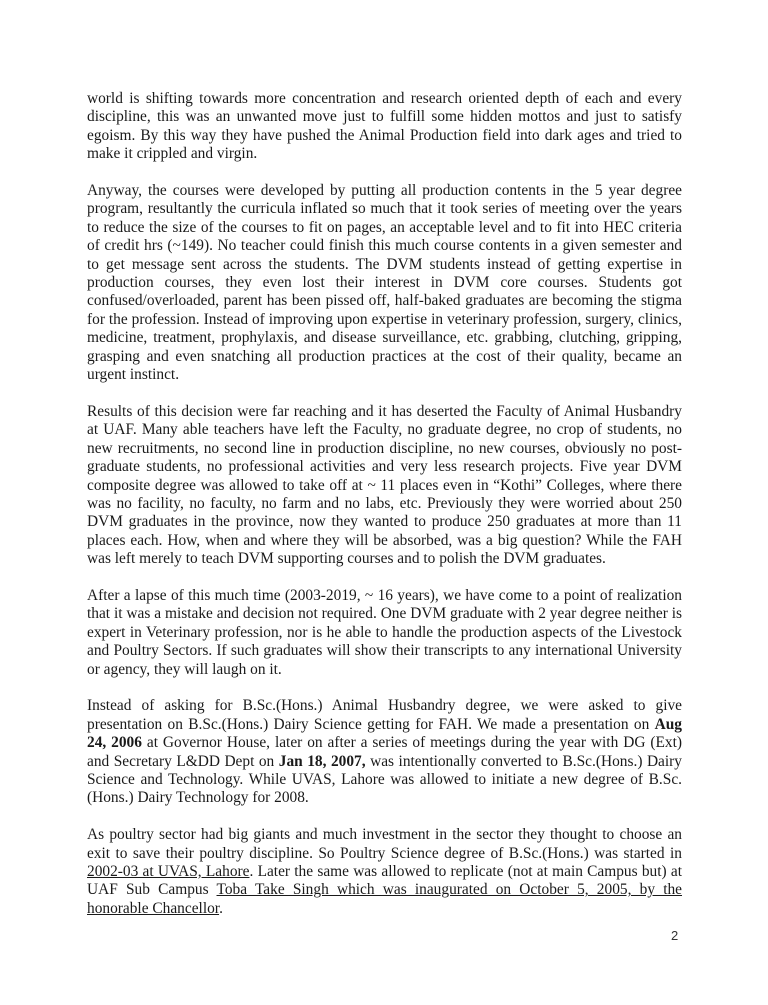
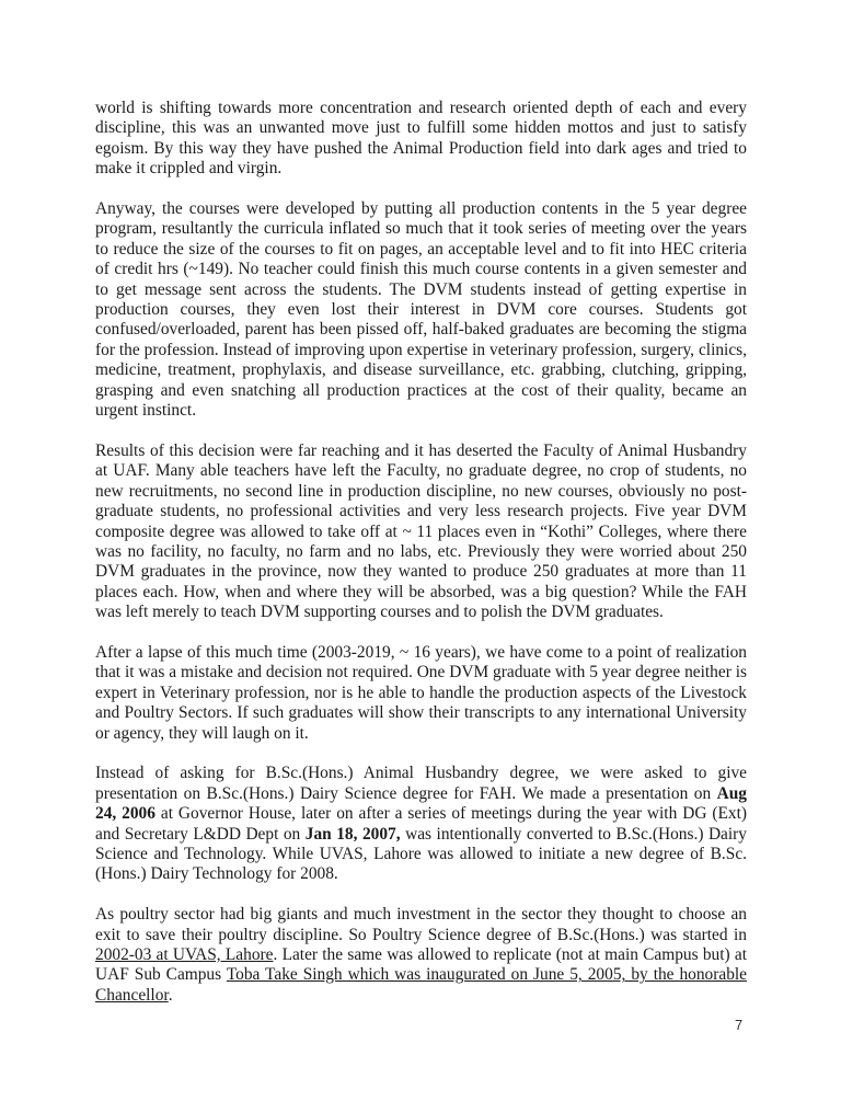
  world is shifting towards more concentration and research oriented depth of each and every discipline, this was an unwanted move just to fulfill some hidden mottos and just to satisfy egoism. By this way they have pushed the Animal Production field into dark ages and tried to make it crippled and virgin.
  Anyway, the courses were developed by putting all production contents in the 5 year degree program, resultantly the curricula inflated so much that it took series of meeting over the years to reduce the size of the courses to fit on pages, an acceptable level and to fit into HEC criteria of credit hrs (~149). No teacher could finish this much course contents in a given semester and to get message sent across the students. The DVM students instead of getting expertise in production courses, they even lost their interest in DVM core courses. Students got confused/overloaded, parent has been pissed off, half-baked graduates are becoming the stigma for the profession. Instead of improving upon expertise in veterinary profession, surgery, clinics, medicine, treatment, prophylaxis, and disease surveillance, etc. grabbing, clutching, gripping, grasping and even snatching all production practices at the cost of their quality, became an urgent instinct.
  Results of this decision were far reaching and it has deserted the Faculty of Animal Husbandry at UAF. Many able teachers have left the Faculty, no graduate degree, no crop of students, no new recruitments, no second line in production discipline, no new courses, obviously no post-graduate students, no professional activities and very less research projects. Five year DVM composite degree was allowed to take off at ~ 11 places even in “Kothi” Colleges, where there was no facility, no faculty, no farm and no labs, etc. Previously they were worried about 250 DVM graduates in the province, now they wanted to produce 250 graduates at more than 11 places each. How, when and where they will be absorbed, was a big question? While the FAH was left merely to teach DVM supporting courses and to polish the DVM graduates.
- After a lapse of this much time (2003-2019, ~ 16 years), we have come to a point of realization that it was a mistake and decision not required. One DVM graduate with 2 year degree neither is expert in Veterinary profession, nor is he able to handle the production aspects of the Livestock and Poultry Sectors. If such graduates will show their transcripts to any international University or agency, they will laugh on it.
+ After a lapse of this much time (2003-2019, ~ 16 years), we have come to a point of realization that it was a mistake and decision not required. One DVM graduate with 5 year degree neither is expert in Veterinary profession, nor is he able to handle the production aspects of the Livestock and Poultry Sectors. If such graduates will show their transcripts to any international University or agency, they will laugh on it.
- Instead of asking for B.Sc.(Hons.) Animal Husbandry degree, we were asked to give presentation on B.Sc.(Hons.) Dairy Science getting for FAH. We made a presentation on Aug 24, 2006 at Governor House, later on after a series of meetings during the year with DG (Ext) and Secretary L&DD Dept on Jan 18, 2007, was intentionally converted to B.Sc.(Hons.) Dairy Science and Technology. While UVAS, Lahore was allowed to initiate a new degree of B.Sc.(Hons.) Dairy Technology for 2008.
+ Instead of asking for B.Sc.(Hons.) Animal Husbandry degree, we were asked to give presentation on B.Sc.(Hons.) Dairy Science degree for FAH. We made a presentation on Aug 24, 2006 at Governor House, later on after a series of meetings during the year with DG (Ext) and Secretary L&DD Dept on Jan 18, 2007, was intentionally converted to B.Sc.(Hons.) Dairy Science and Technology. While UVAS, Lahore was allowed to initiate a new degree of B.Sc.(Hons.) Dairy Technology for 2008.
- As poultry sector had big giants and much investment in the sector they thought to choose an exit to save their poultry discipline. So Poultry Science degree of B.Sc.(Hons.) was started in 2002-03 at UVAS, Lahore. Later the same was allowed to replicate (not at main Campus but) at UAF Sub Campus Toba Take Singh which was inaugurated on October 5, 2005, by the honorable Chancellor.
+ As poultry sector had big giants and much investment in the sector they thought to choose an exit to save their poultry discipline. So Poultry Science degree of B.Sc.(Hons.) was started in 2002-03 at UVAS, Lahore. Later the same was allowed to replicate (not at main Campus but) at UAF Sub Campus Toba Take Singh which was inaugurated on June 5, 2005, by the honorable Chancellor.
- 2
+ 7
